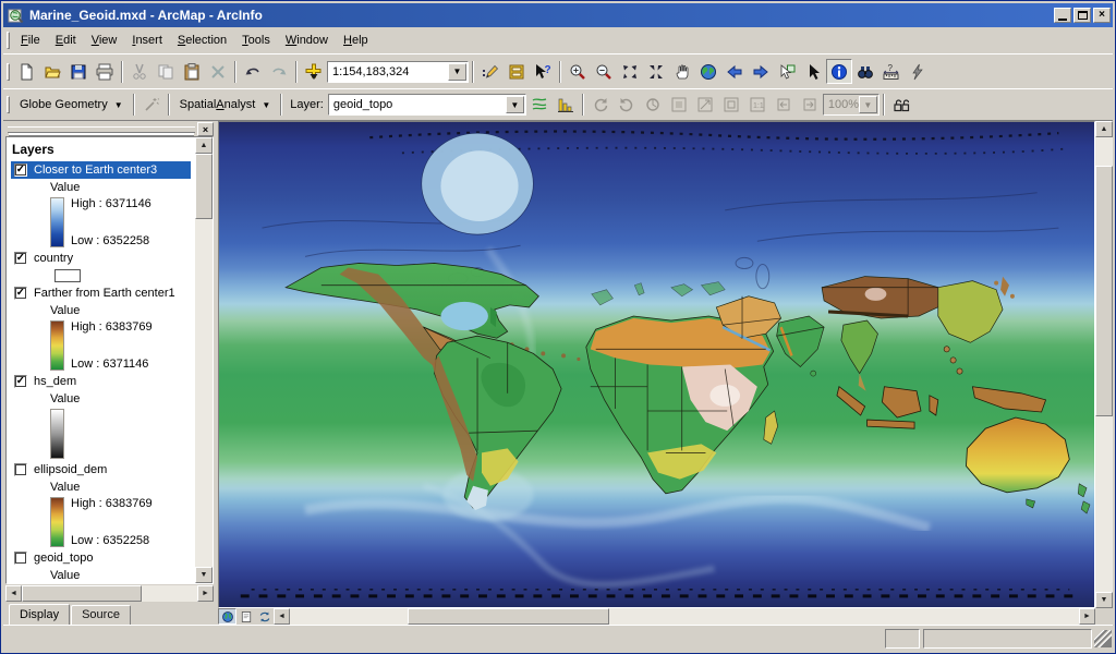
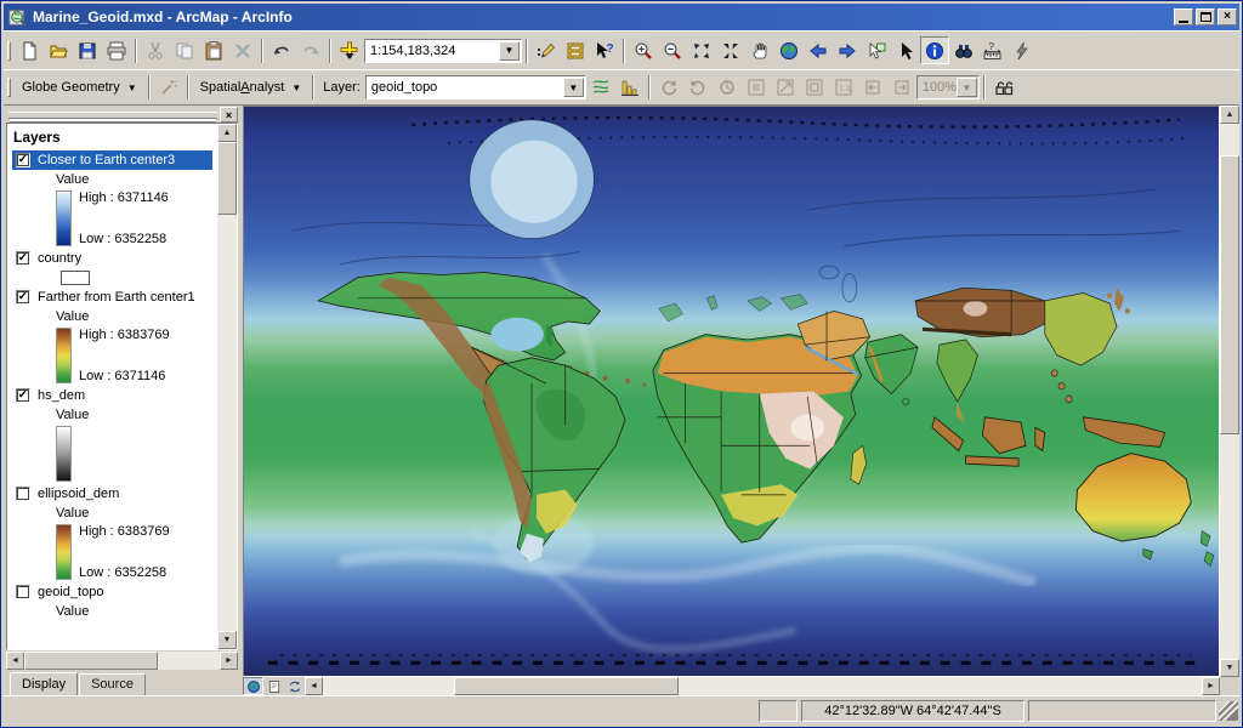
  Marine_Geoid.mxd - ArcMap - ArcInfo
  ×
- File
- Edit
- View
- Insert
- Selection
- Tools
- Window
- Help
  1:154,183,324
  ▼
  ?
  ?
  Globe Geometry
  ▼
  Spatial
  A
  nalyst
  ▼
  Layer:
  geoid_topo
  ▼
  100%
  ▼
  ×
  Layers
  ✓
  Closer to Earth center3
  Value
  High : 6371146
  Low : 6352258
  ✓
  country
  ✓
  Farther from Earth center1
  Value
  High : 6383769
  Low : 6371146
  ✓
  hs_dem
  Value
  ellipsoid_dem
  Value
  High : 6383769
  Low : 6352258
  geoid_topo
  Value
  Display
  Source
+ 42°12'32.89"W 64°42'47.44"S
